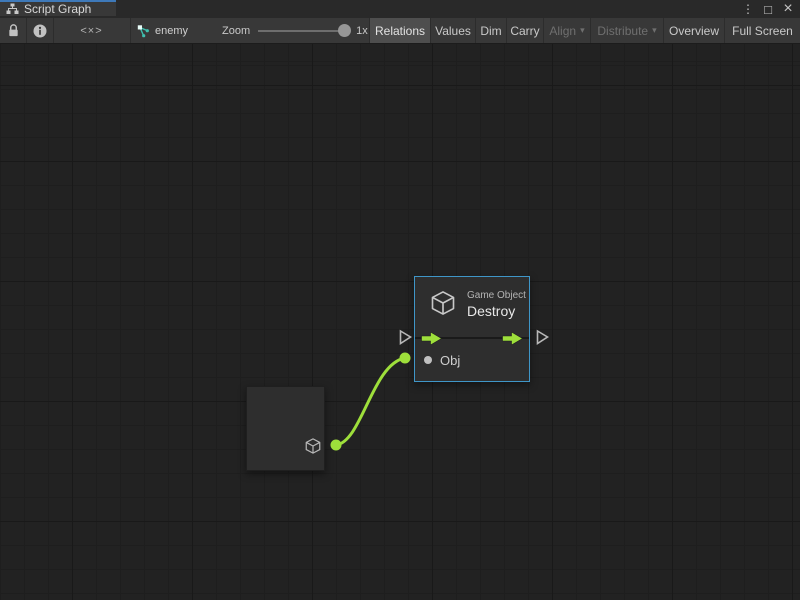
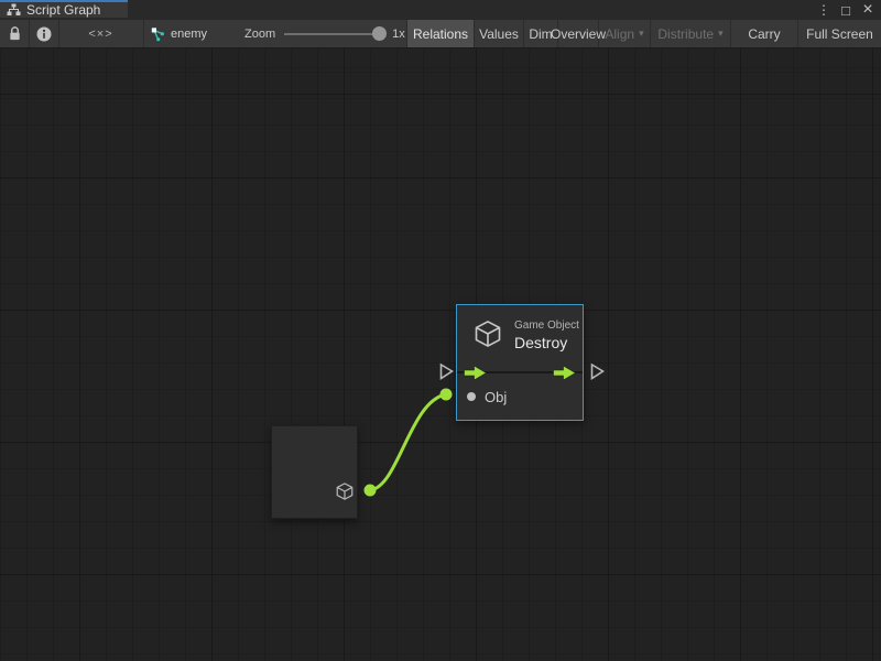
  Script Graph
  ⋮
  □
  ×
  <×>
  enemy
  Zoom
  1x
  Relations
  Values
  Dim
- Carry
+ Overview
  Align
  ▾
  Distribute
  ▾
- Overview
+ Carry
  Full Screen
  Game Object
  Destroy
  Obj
